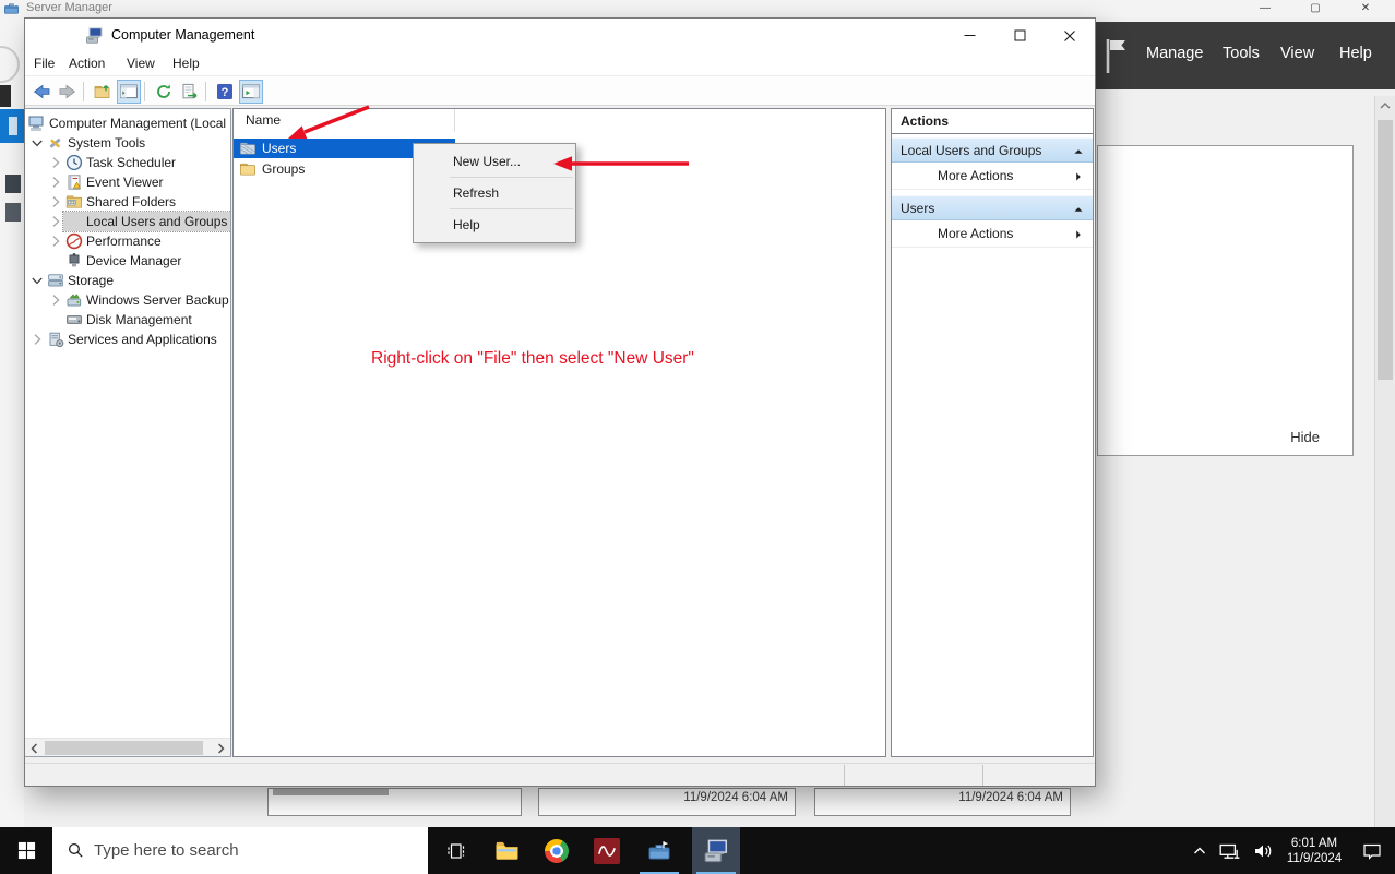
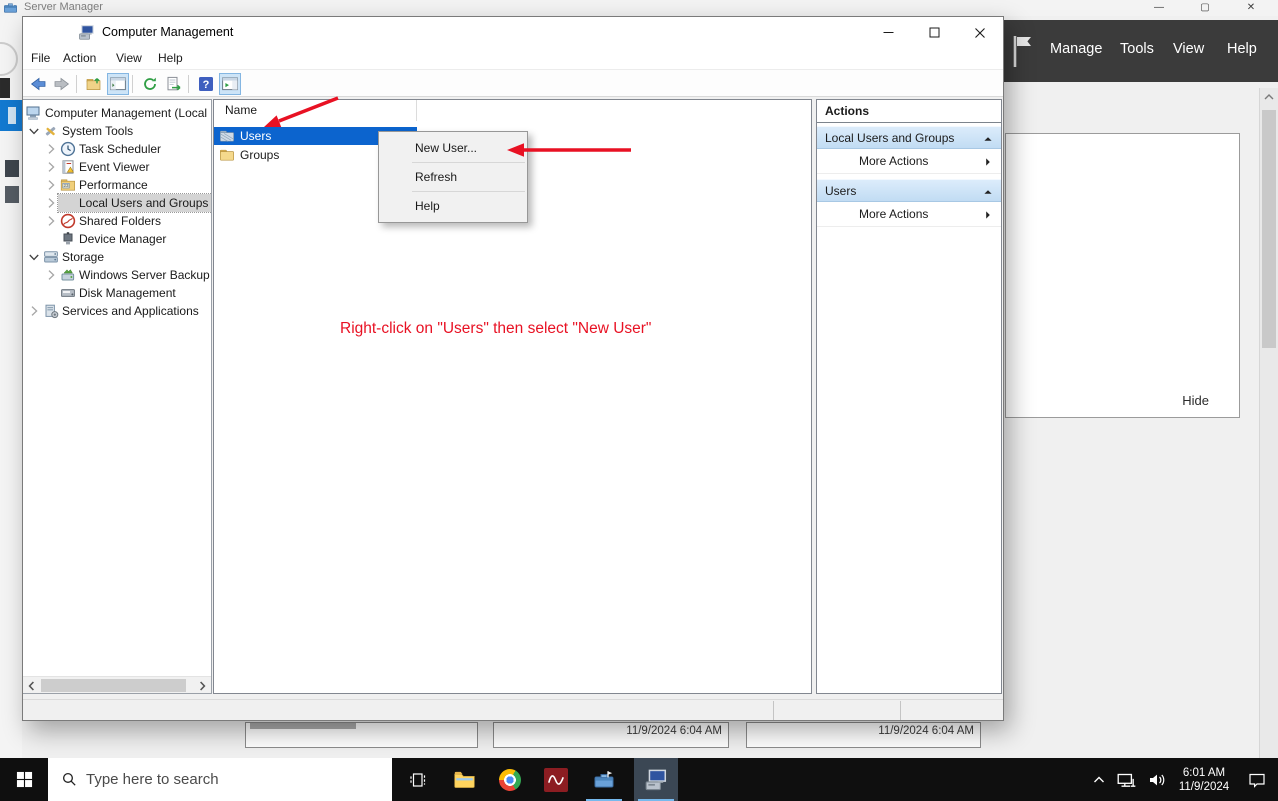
  Server Manager
  —
  ▢
  ✕
  Manage
  Tools
  View
  Help
  Hide
  11/9/2024 6:04 AM
  11/9/2024 6:04 AM
  Computer Management
  File
  Action
  View
  Help
  ?
  Computer Management (Local
  System Tools
  Task Scheduler
  Event Viewer
- Shared Folders
+ Performance
  Local Users and Groups
- Performance
+ Shared Folders
  Device Manager
  Storage
  Windows Server Backup
  Disk Management
  Services and Applications
  Name
  Users
  Groups
  Actions
  Local Users and Groups
  More Actions
  Users
  More Actions
  New User...
  Refresh
  Help
- Right-click on "File" then select "New User"
+ Right-click on "Users" then select "New User"
  Type here to search
  6:01 AM
  11/9/2024
